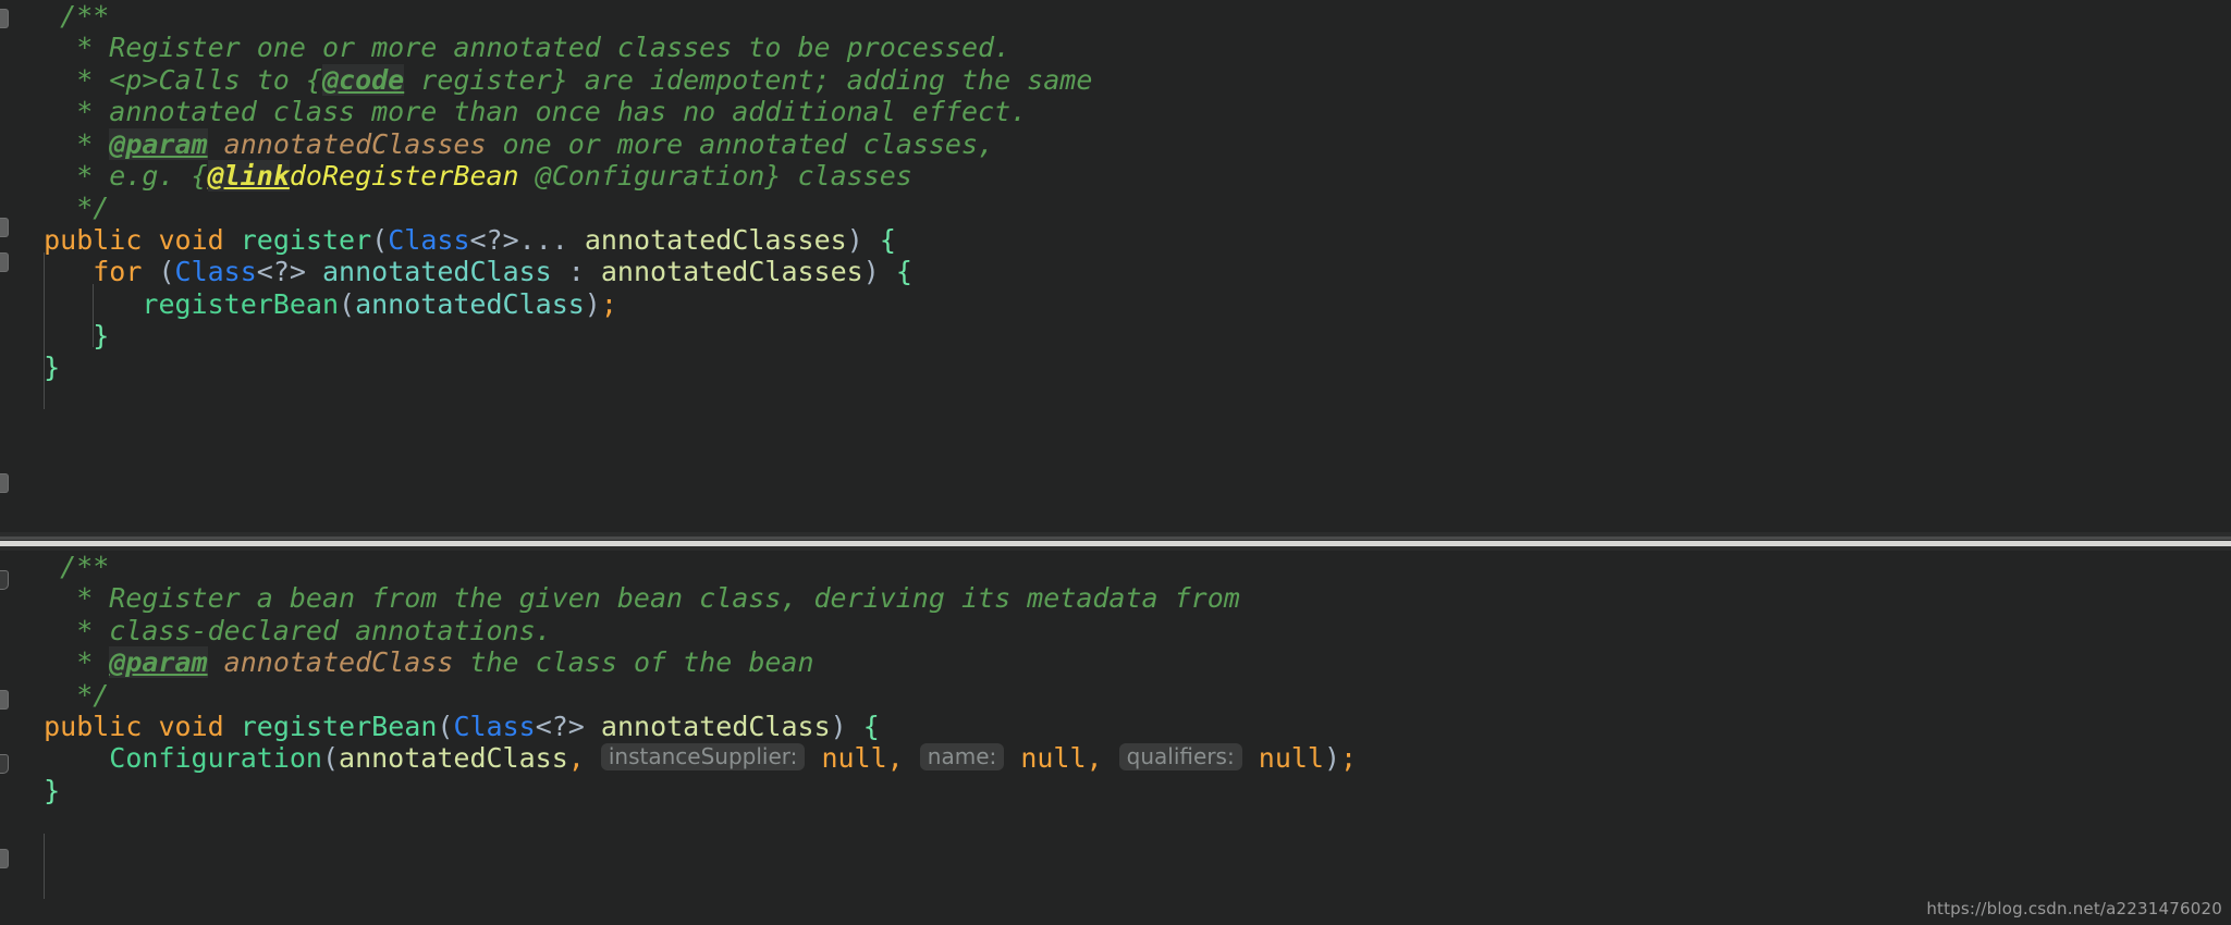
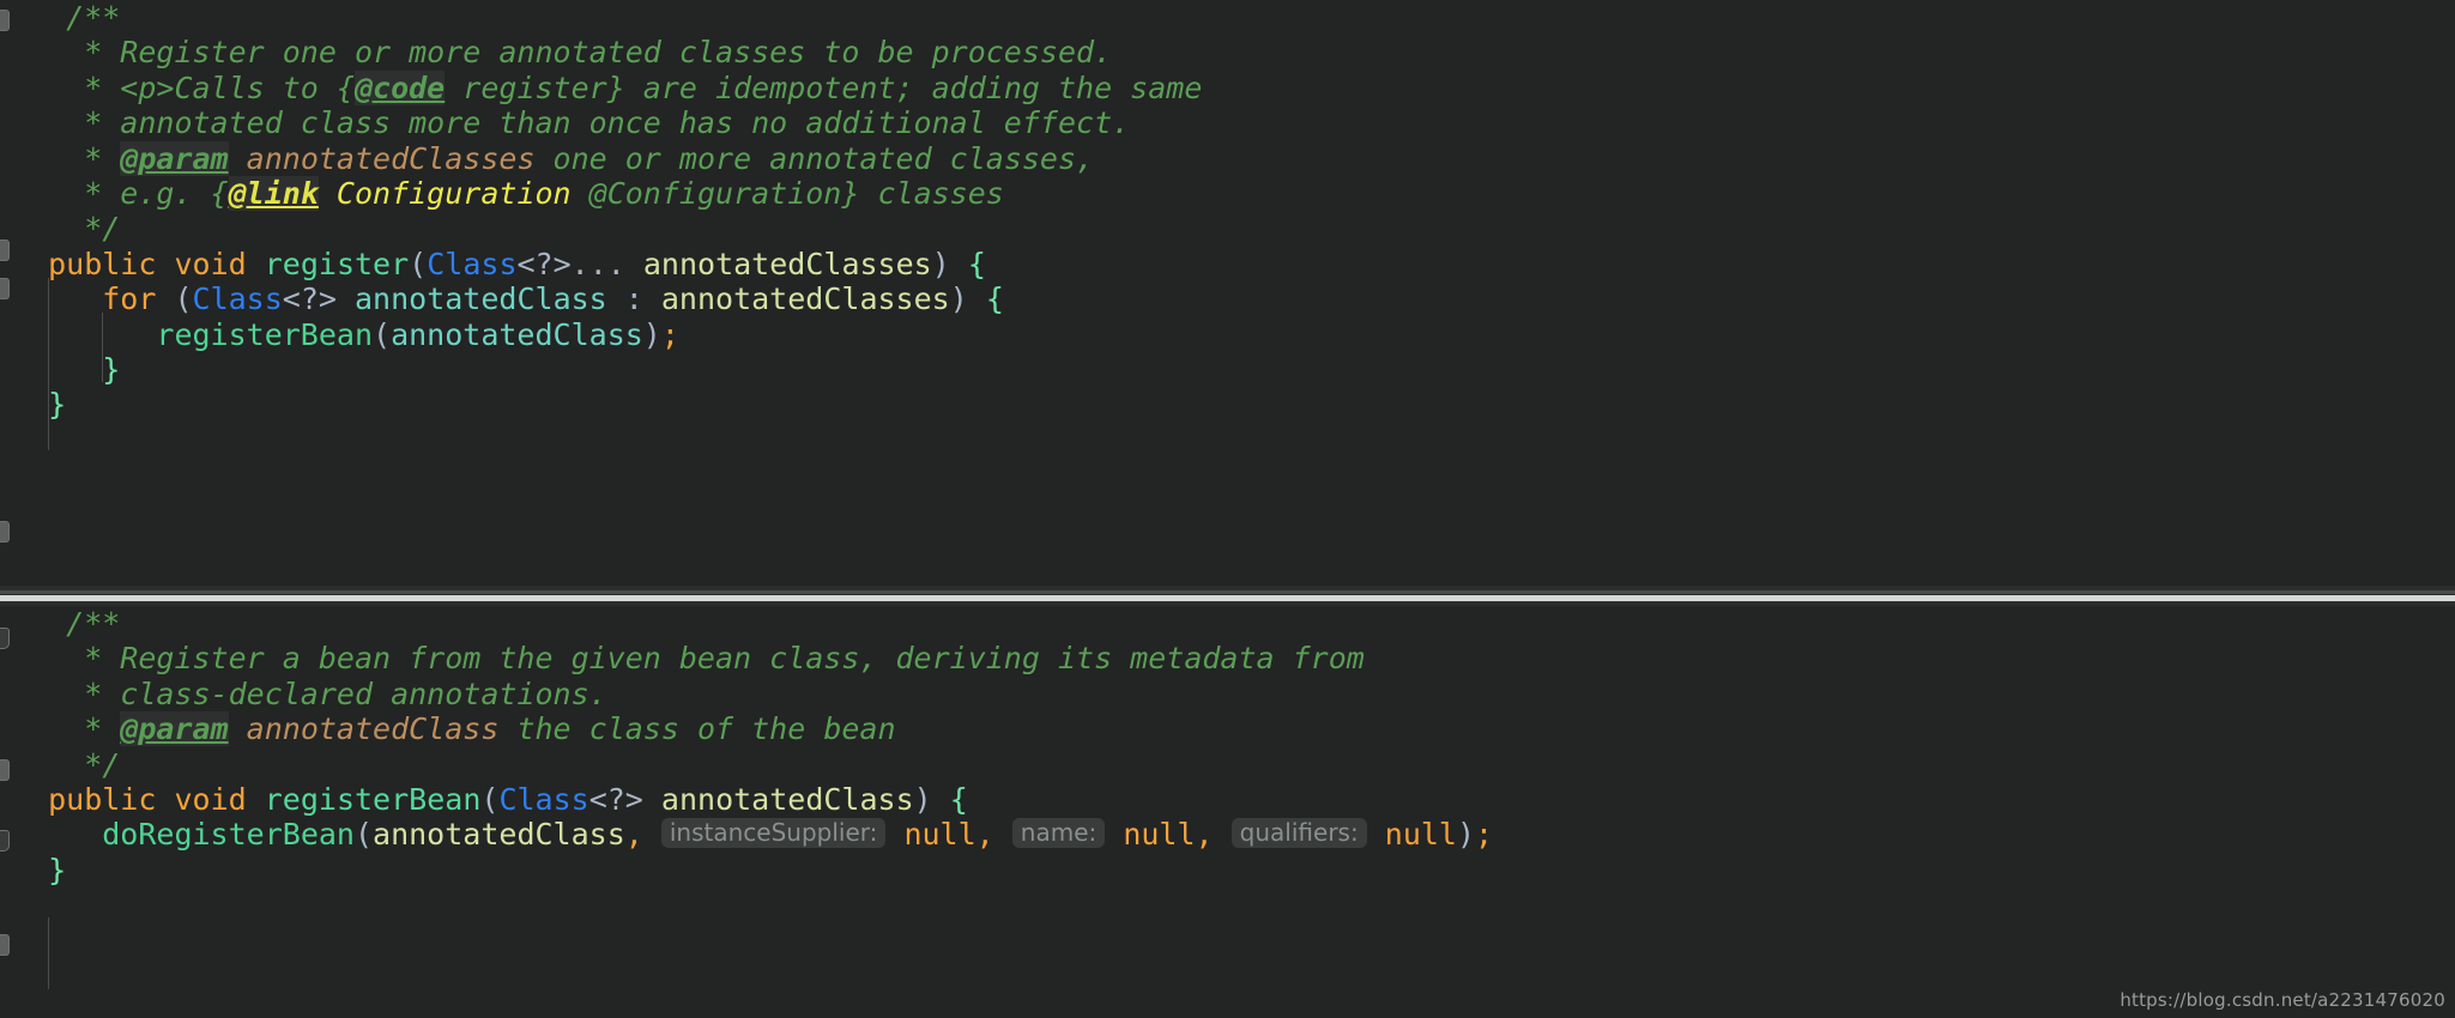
  /**
  * Register one or more annotated classes to be processed.
  * <p>Calls to {@code register} are idempotent; adding the same
  * annotated class more than once has no additional effect.
  * @param annotatedClasses one or more annotated classes,
- * e.g. {@linkdoRegisterBean @Configuration} classes
+ * e.g. {@link Configuration @Configuration} classes
  */
  public void register(Class<?>... annotatedClasses) {
  for (Class<?> annotatedClass : annotatedClasses) {
  registerBean(annotatedClass);
  }
  }
  /**
  * Register a bean from the given bean class, deriving its metadata from
  * class-declared annotations.
  * @param annotatedClass the class of the bean
  */
  public void registerBean(Class<?> annotatedClass) {
- Configuration(annotatedClass, instanceSupplier: null, name: null, qualifiers: null);
+ doRegisterBean(annotatedClass, instanceSupplier: null, name: null, qualifiers: null);
  }
  https://blog.csdn.net/a2231476020
